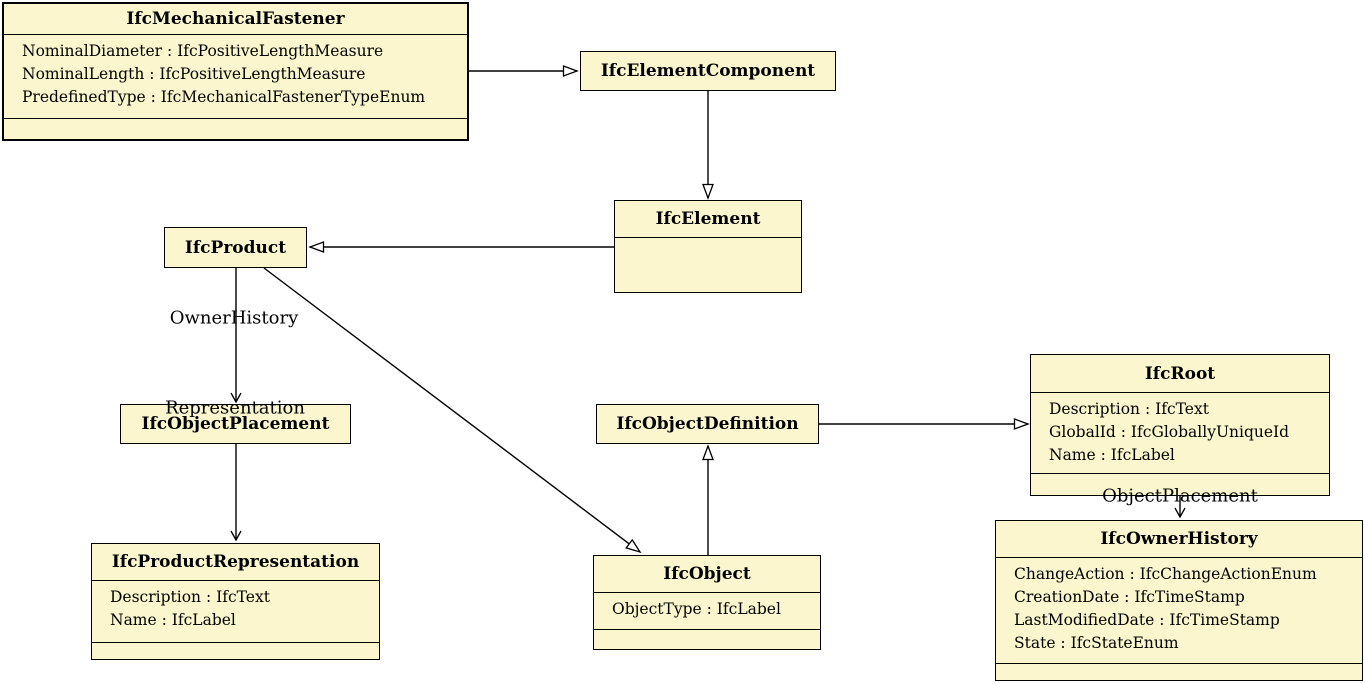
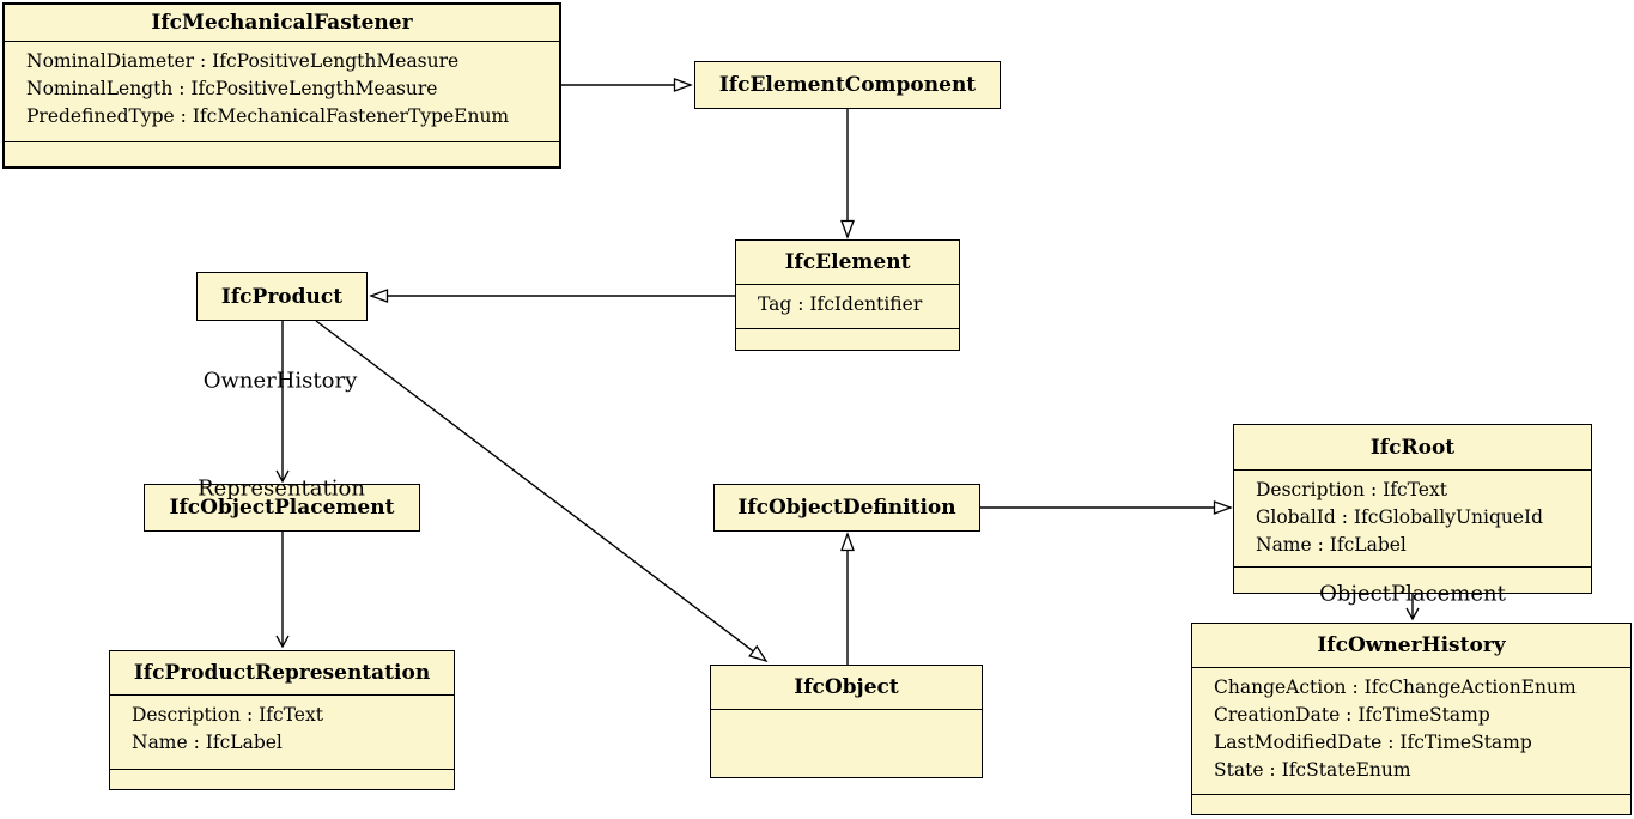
  IfcMechanicalFastener
  NominalDiameter : IfcPositiveLengthMeasure
  NominalLength : IfcPositiveLengthMeasure
  PredefinedType : IfcMechanicalFastenerTypeEnum
  IfcElementComponent
  IfcElement
+ Tag : IfcIdentifier
  IfcProduct
  IfcObjectPlacement
  IfcProductRepresentation
  Description : IfcText
  Name : IfcLabel
  IfcObjectDefinition
  IfcObject
- ObjectType : IfcLabel
  IfcRoot
  Description : IfcText
  GlobalId : IfcGloballyUniqueId
  Name : IfcLabel
  IfcOwnerHistory
  ChangeAction : IfcChangeActionEnum
  CreationDate : IfcTimeStamp
  LastModifiedDate : IfcTimeStamp
  State : IfcStateEnum
  OwnerHistory
  Representation
  ObjectPlacement
